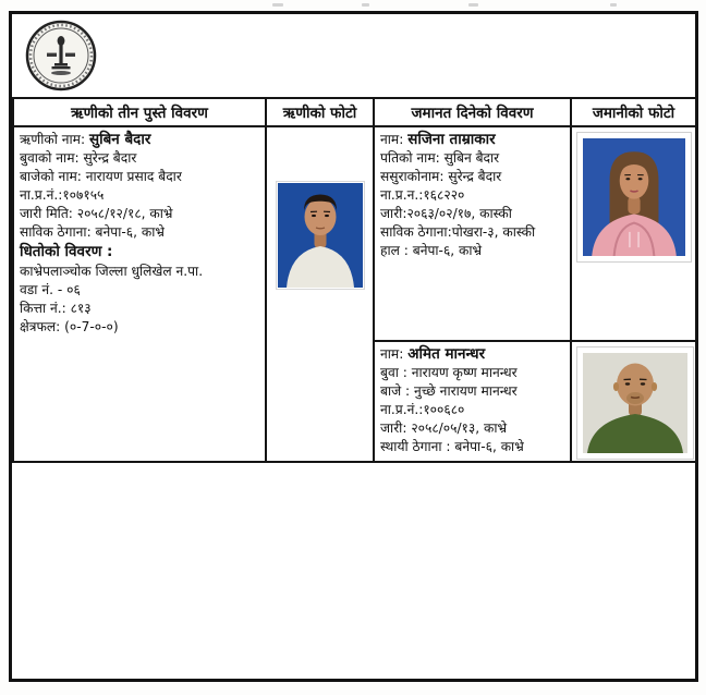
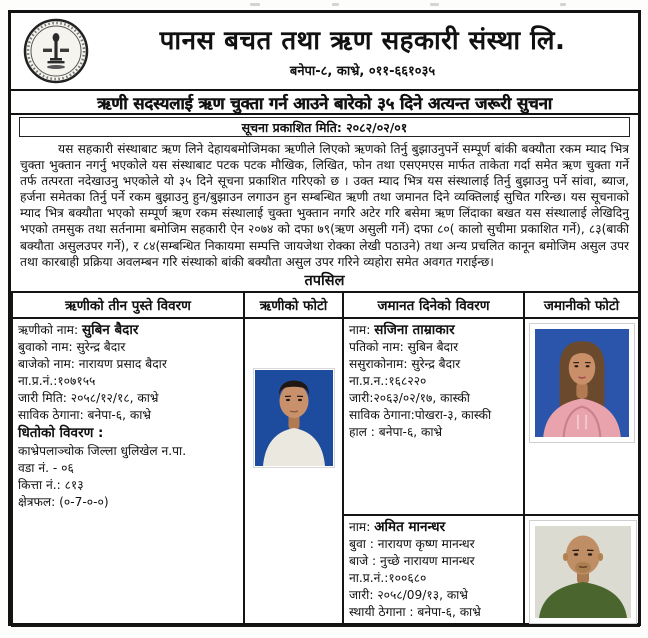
+ पानस बचत तथा ऋण सहकारी संस्था लि.
+ बनेपा-८, काभ्रे, ०११-६६१०३५
+ ऋणी सदस्यलाई ऋण चुक्ता गर्न आउने बारेको ३५ दिने अत्यन्त जरूरी सुचना
+ सूचना प्रकाशित मिति: २०८२/०२/०१
+ यस सहकारी संस्थाबाट ऋण लिने देहायबमोजिमका ऋणीले लिएको ऋणको तिर्नु बुझाउनुपर्ने सम्पूर्ण बांकी बक्यौता रकम म्याद भित्र चुक्ता भुक्तान नगर्नु भएकोले यस संस्थाबाट पटक पटक मौखिक, लिखित, फोन तथा एसएमएस मार्फत ताकेता गर्दा समेत ऋण चुक्ता गर्ने तर्फ तत्परता नदेखाउनु भएकोले यो ३५ दिने सूचना प्रकाशित गरिएको छ । उक्त म्याद भित्र यस संस्थालाई तिर्नु बुझाउनु पर्ने सांवा, ब्याज, हर्जना समेतका तिर्नु पर्ने रकम बुझाउनु हुन/बुझाउन लगाउन हुन सम्बन्धित ऋणी तथा जमानत दिने व्यक्तिलाई सुचित गरिन्छ। यस सूचनाको म्याद भित्र बक्यौता भएको सम्पूर्ण ऋण रकम संस्थालाई चुक्ता भुक्तान नगरि अटेर गरि बसेमा ऋण लिंदाका बखत यस संस्थालाई लेखिदिनु भएको तमसुक तथा सर्तनामा बमोजिम सहकारी ऐन २०७४ को दफा ७९(ऋण असुली गर्ने) दफा ८०( कालो सुचीमा प्रकाशित गर्ने), ८३(बाकी बक्यौता असुलउपर गर्ने), र ८४(सम्बन्धित निकायमा सम्पत्ति जायजेथा रोक्का लेखी पठाउने) तथा अन्य प्रचलित कानून बमोजिम असुल उपर तथा कारबाही प्रक्रिया अवलम्बन गरि संस्थाको बांकी बक्यौता असुल उपर गरिने व्यहोरा समेत अवगत गराईन्छ।
+ तपसिल
  ऋणीको तीन पुस्ते विवरण	ऋणीको फोटो	जमानत दिनेको विवरण	जमानीको फोटो
  ऋणीको नाम: सुबिन बैदार बुवाको नाम: सुरेन्द्र बैदारबाजेको नाम: नारायण प्रसाद बैदारना.प्र.नं.:१०७१५५जारी मिति: २०५८/१२/१८, काभ्रेसाविक ठेगाना: बनेपा-६, काभ्रे धितोको विवरण : काभ्रेपलाञ्चोक जिल्ला धुलिखेल न.पा.वडा नं. - ०६कित्ता नं.: ८१३क्षेत्रफल: (०-7-०-०)		नाम: सजिना ताम्राकार पतिको नाम: सुबिन बैदारससुराकोनाम: सुरेन्द्र बैदारना.प्र.न.:१६८२२०जारी:२०६३/०२/१७, कास्कीसाविक ठेगाना:पोखरा-३, कास्कीहाल : बनेपा-६, काभ्रे
- नाम: अमित मानन्धर बुवा : नारायण कृष्ण मानन्धरबाजे : नुच्छे नारायण मानन्धरना.प्र.नं.:१००६८०जारी: २०५८/०५/१३, काभ्रेस्थायी ठेगाना : बनेपा-६, काभ्रे
+ नाम: अमित मानन्धर बुवा : नारायण कृष्ण मानन्धरबाजे : नुच्छे नारायण मानन्धरना.प्र.नं.:१००६८०जारी: २०५८/09/१३, काभ्रेस्थायी ठेगाना : बनेपा-६, काभ्रे
